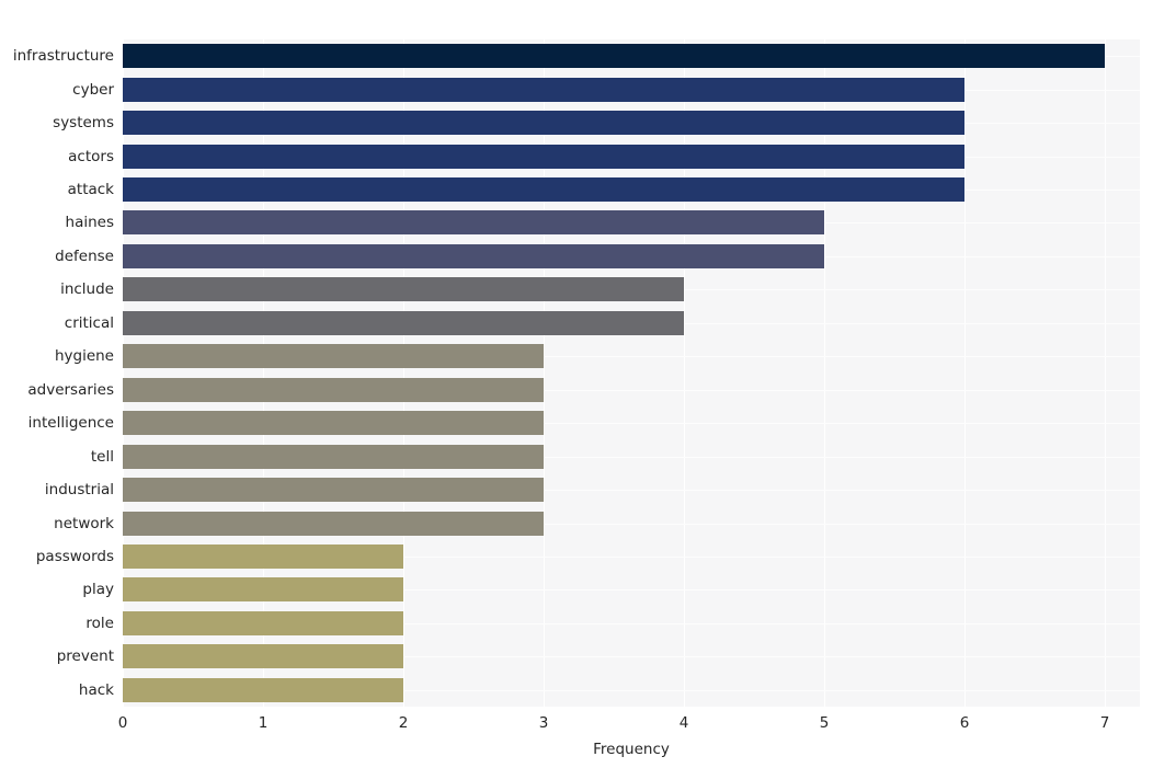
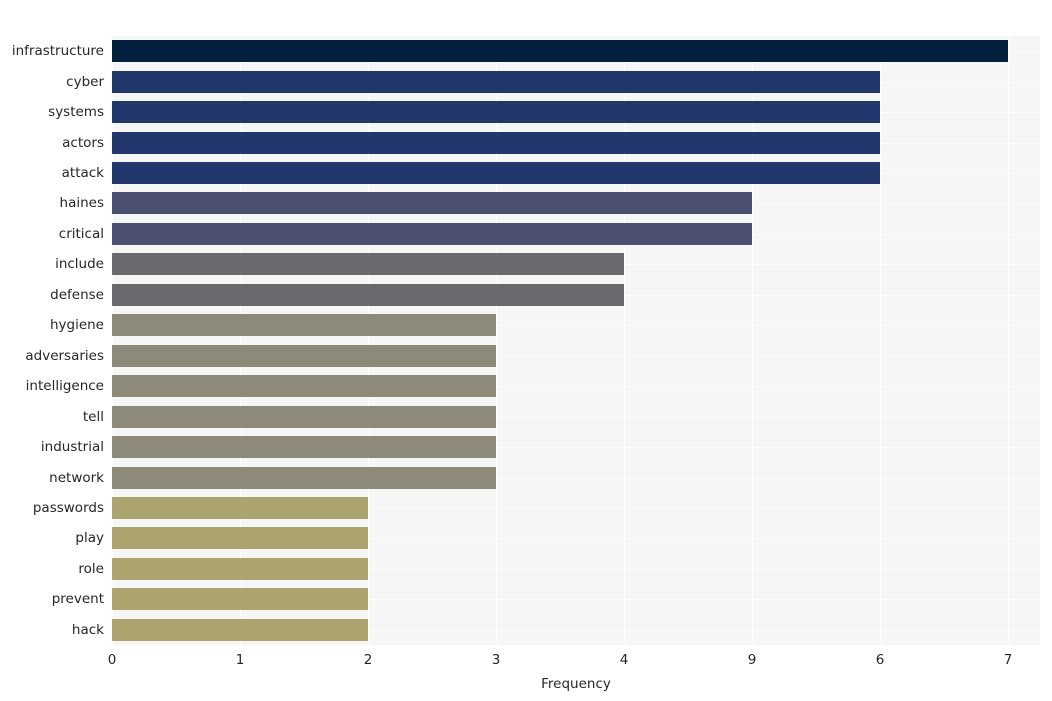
  infrastructure
  cyber
  systems
  actors
  attack
  haines
- defense
+ critical
  include
- critical
+ defense
  hygiene
  adversaries
  intelligence
  tell
  industrial
  network
  passwords
  play
  role
  prevent
  hack
  Frequency
  0
  1
  2
  3
  4
- 5
+ 9
  6
  7
